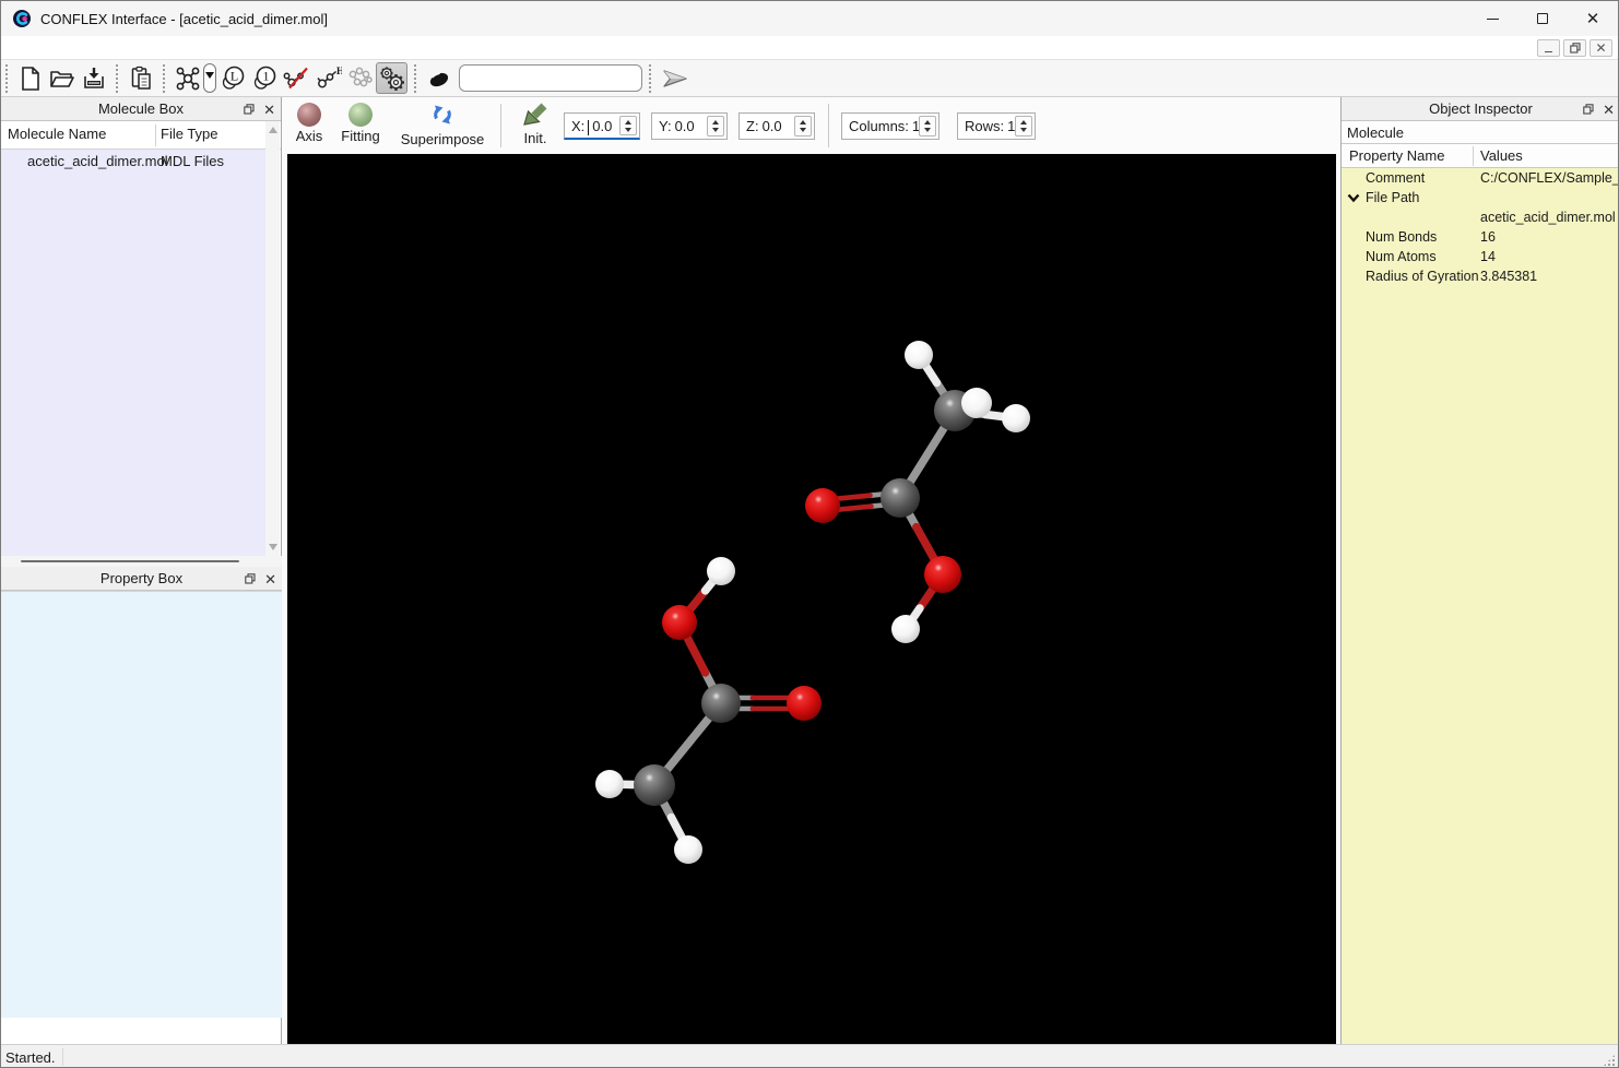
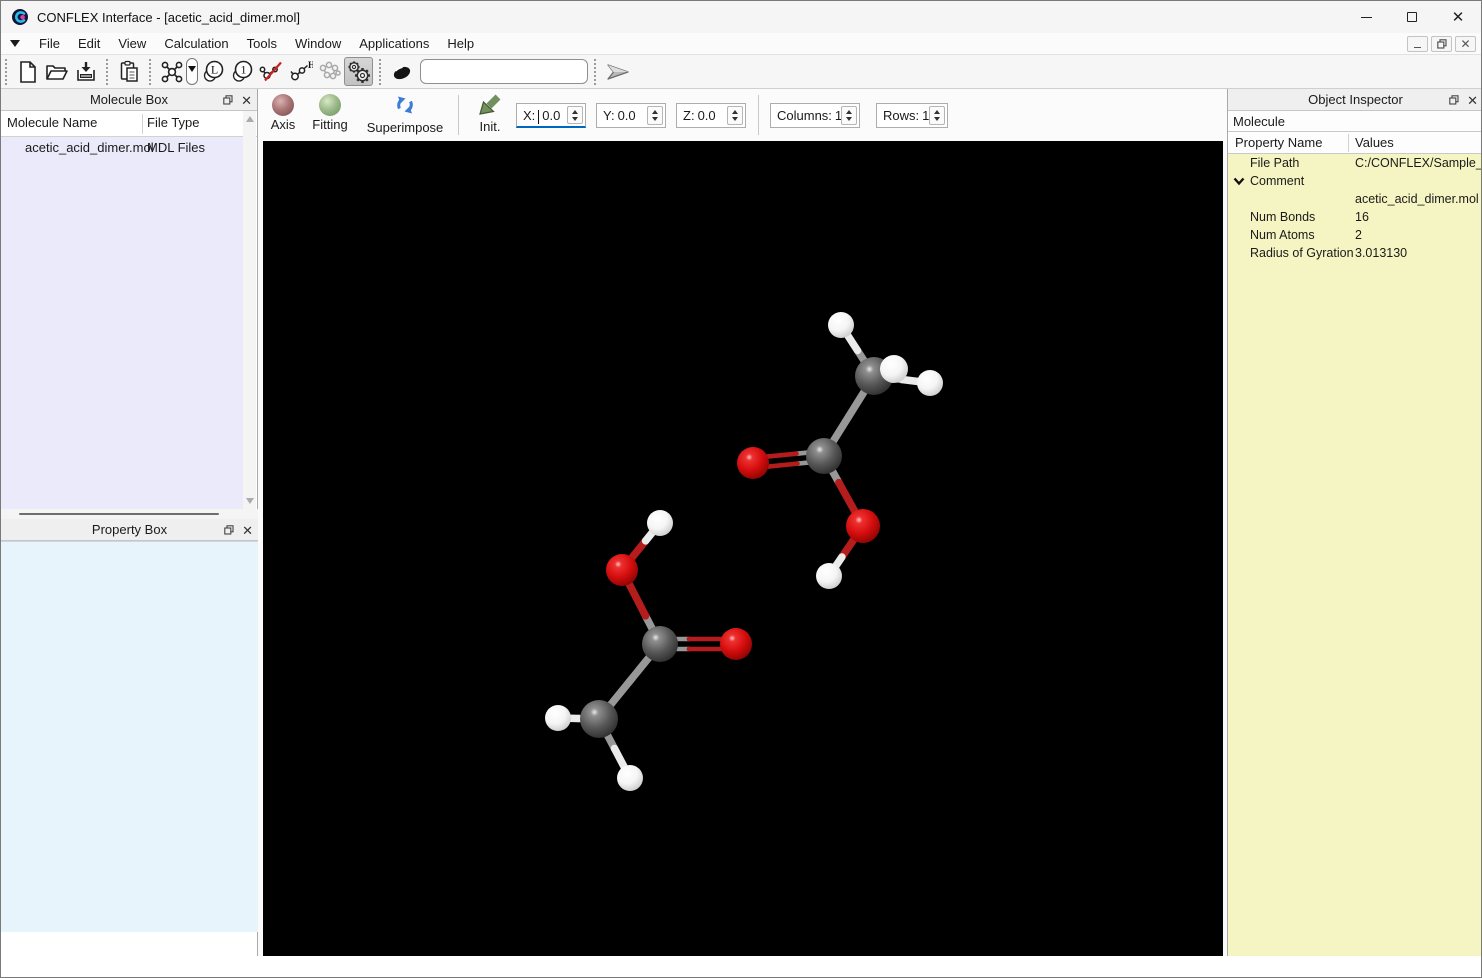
  CONFLEX Interface - [acetic_acid_dimer.mol]
  ✕
+ File
+ Edit
+ View
+ Calculation
+ Tools
+ Window
+ Applications
+ Help
  ✕
  L
  1
  H
  Molecule Box
  ✕
  Molecule Name
  File Type
  acetic_acid_dimer.mol
  MDL Files
  Property Box
  ✕
  Axis
  Fitting
  Superimpose
  Init.
  X:
  0.0
  Y:
  0.0
  Z:
  0.0
  Columns:
  1
  Rows:
  1
  Object Inspector
  ✕
  Molecule
  Property Name
  Values
- Comment
+ File Path
  C:/CONFLEX/Sample_
- File Path
+ Comment
  acetic_acid_dimer.mol
  Num Bonds
  16
  Num Atoms
- 14
+ 2
  Radius of Gyration
- 3.845381
+ 3.013130
- Started.
